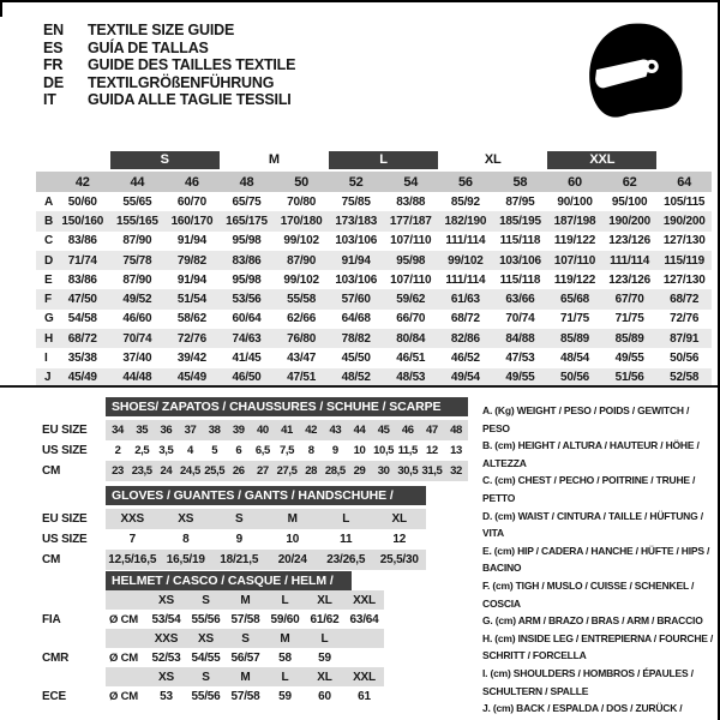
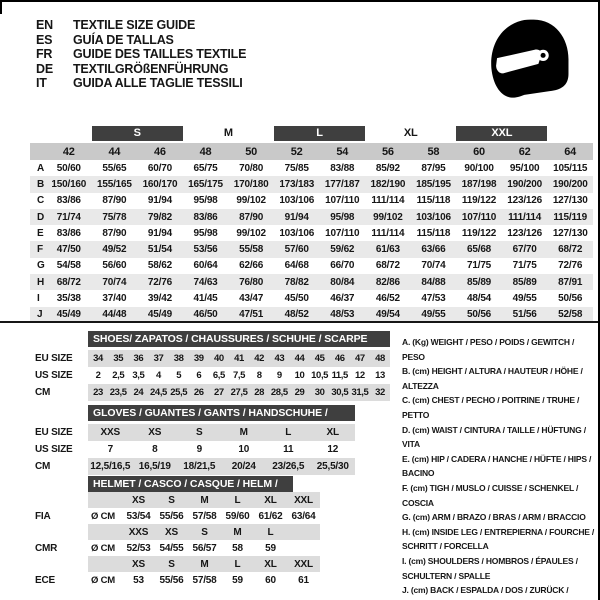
  EN
  TEXTILE SIZE GUIDE
  ES
  GUÍA DE TALLAS
  FR
  GUIDE DES TAILLES TEXTILE
  DE
  TEXTILGRÖßENFÜHRUNG
  IT
  GUIDA ALLE TAGLIE TESSILI
  S
  M
  L
  XL
  XXL
  42
  44
  46
  48
  50
  52
  54
  56
  58
  60
  62
  64
  A
  50/60
  55/65
  60/70
  65/75
  70/80
  75/85
  83/88
  85/92
  87/95
  90/100
  95/100
  105/115
  B
  150/160
  155/165
  160/170
  165/175
  170/180
  173/183
  177/187
  182/190
  185/195
  187/198
  190/200
  190/200
  C
  83/86
  87/90
  91/94
  95/98
  99/102
  103/106
  107/110
  111/114
  115/118
  119/122
  123/126
  127/130
  D
  71/74
  75/78
  79/82
  83/86
  87/90
  91/94
  95/98
  99/102
  103/106
  107/110
  111/114
  115/119
  E
  83/86
  87/90
  91/94
  95/98
  99/102
  103/106
  107/110
  111/114
  115/118
  119/122
  123/126
  127/130
  F
  47/50
  49/52
  51/54
  53/56
  55/58
  57/60
  59/62
  61/63
  63/66
  65/68
  67/70
  68/72
  G
  54/58
- 46/60
+ 56/60
  58/62
  60/64
  62/66
  64/68
  66/70
  68/72
  70/74
  71/75
  71/75
  72/76
  H
  68/72
  70/74
  72/76
  74/63
  76/80
  78/82
  80/84
  82/86
  84/88
  85/89
  85/89
  87/91
  I
  35/38
  37/40
  39/42
  41/45
  43/47
  45/50
- 46/51
+ 46/37
  46/52
  47/53
  48/54
  49/55
  50/56
  J
  45/49
  44/48
  45/49
  46/50
  47/51
  48/52
  48/53
  49/54
  49/55
  50/56
  51/56
  52/58
  SHOES/ ZAPATOS / CHAUSSURES / SCHUHE / SCARPE
  EU SIZE
  34
  35
  36
  37
  38
  39
  40
  41
  42
  43
  44
  45
  46
  47
  48
  US SIZE
  2
  2,5
  3,5
  4
  5
  6
  6,5
  7,5
  8
  9
  10
  10,5
  11,5
  12
  13
  CM
  23
  23,5
  24
  24,5
  25,5
  26
  27
  27,5
  28
  28,5
  29
  30
  30,5
  31,5
  32
  GLOVES / GUANTES / GANTS / HANDSCHUHE /
  EU SIZE
  XXS
  XS
  S
  M
  L
  XL
  US SIZE
  7
  8
  9
  10
  11
  12
  CM
  12,5/16,5
  16,5/19
  18/21,5
  20/24
  23/26,5
  25,5/30
  HELMET / CASCO / CASQUE / HELM /
  XS
  S
  M
  L
  XL
  XXL
  FIA
  Ø CM
  53/54
  55/56
  57/58
  59/60
  61/62
  63/64
  XXS
  XS
  S
  M
  L
  CMR
  Ø CM
  52/53
  54/55
  56/57
  58
  59
  XS
  S
  M
  L
  XL
  XXL
  ECE
  Ø CM
  53
  55/56
  57/58
  59
  60
  61
  A. (Kg) WEIGHT / PESO / POIDS / GEWITCH / PESO
  B. (cm) HEIGHT / ALTURA / HAUTEUR / HÖHE / ALTEZZA
  C. (cm) CHEST / PECHO / POITRINE / TRUHE / PETTO
  D. (cm) WAIST / CINTURA / TAILLE / HÜFTUNG / VITA
  E. (cm) HIP / CADERA / HANCHE / HÜFTE / HIPS / BACINO
  F. (cm) TIGH / MUSLO / CUISSE / SCHENKEL / COSCIA
  G. (cm) ARM / BRAZO / BRAS / ARM / BRACCIO
  H. (cm) INSIDE LEG / ENTREPIERNA / FOURCHE / SCHRITT / FORCELLA
  I. (cm) SHOULDERS / HOMBROS / ÉPAULES / SCHULTERN / SPALLE
  J. (cm) BACK / ESPALDA / DOS / ZURÜCK /
